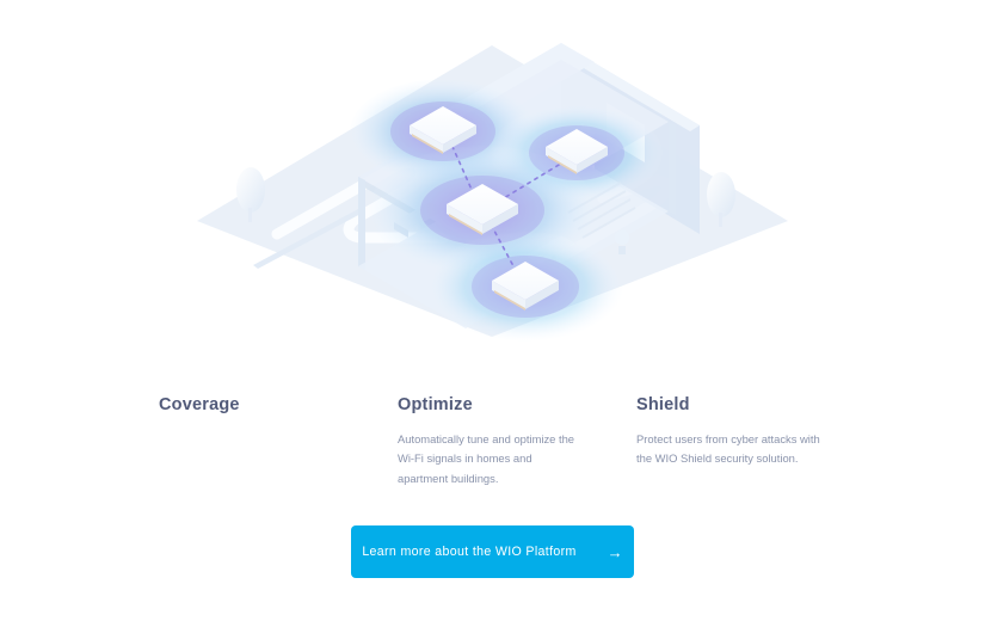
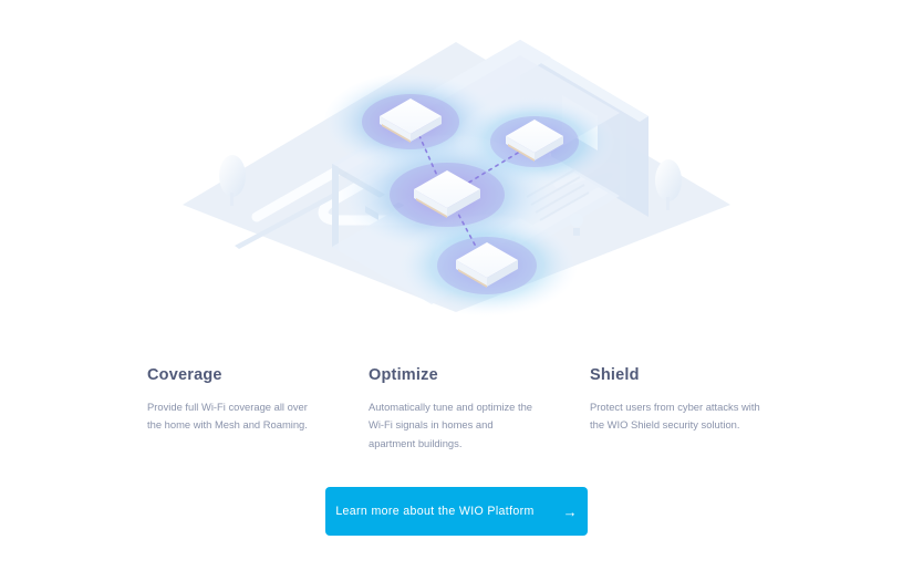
  Coverage
+ Provide full Wi-Fi coverage all over the home with Mesh and Roaming.
  Optimize
  Automatically tune and optimize the Wi-Fi signals in homes and apartment buildings.
  Shield
  Protect users from cyber attacks with the WIO Shield security solution.
  Learn more about the WIO Platform
  →
